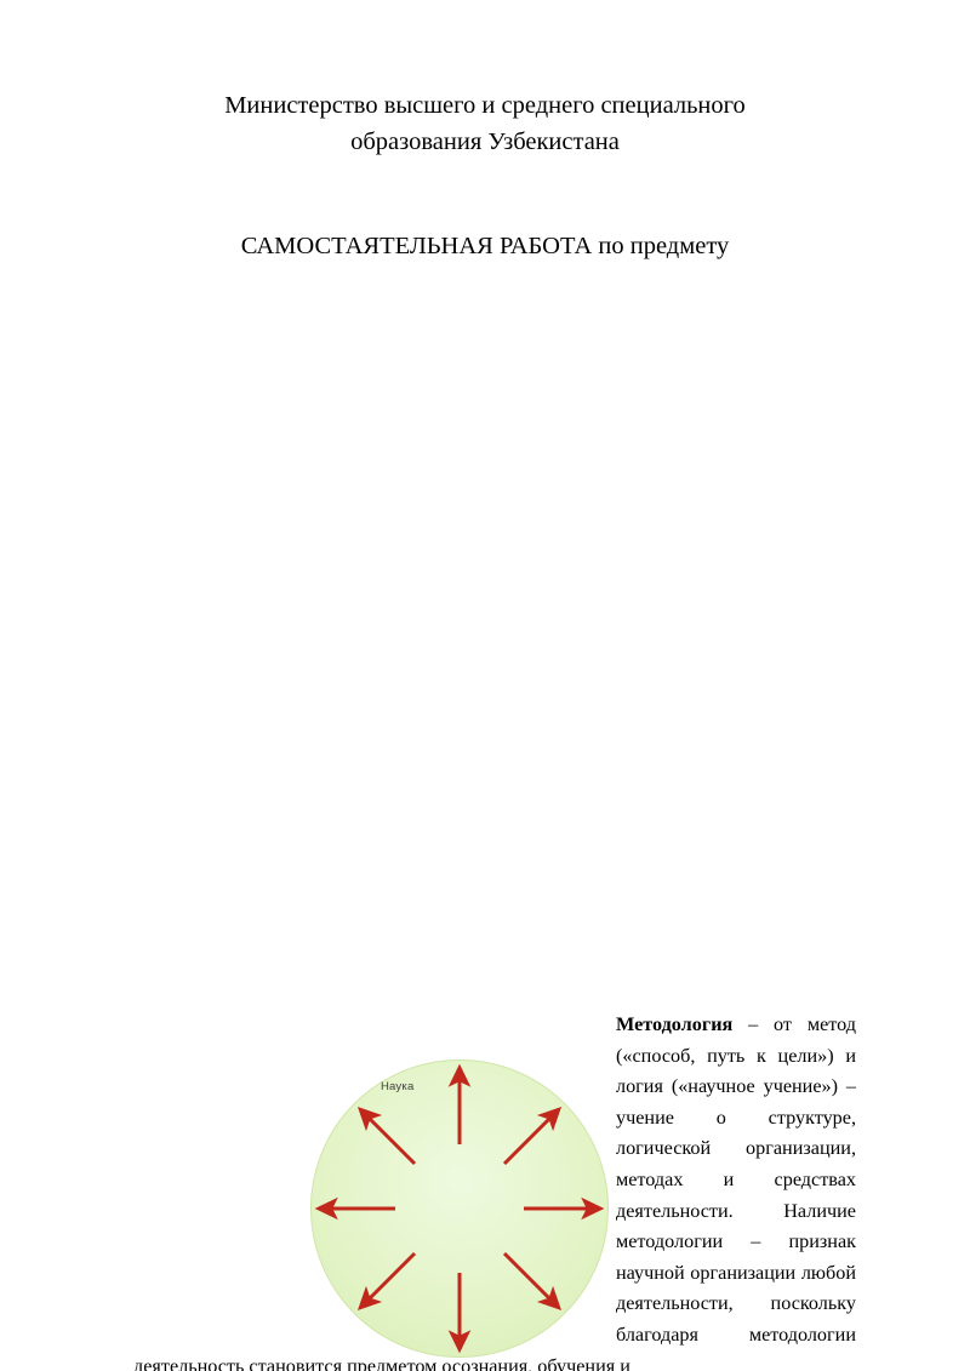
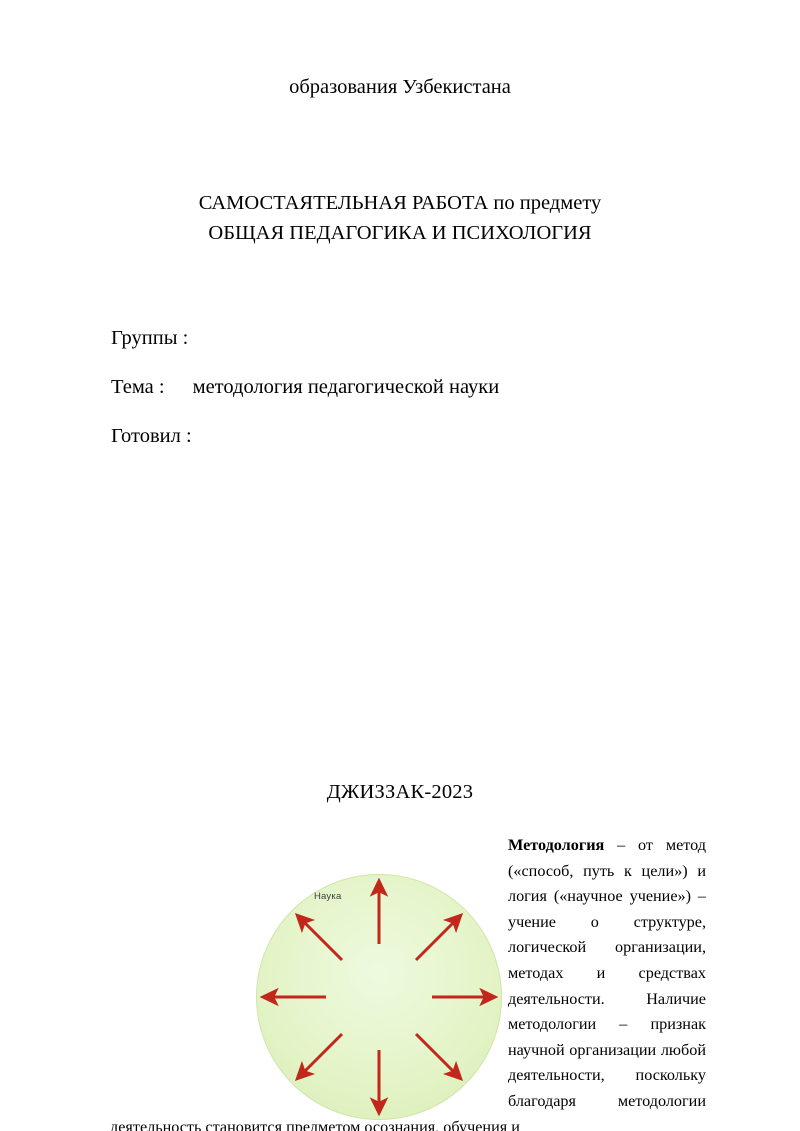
- Министерство высшего и среднего специального
  образования Узбекистана
  САМОСТАЯТЕЛЬНАЯ РАБОТА по предмету
+ ОБЩАЯ ПЕДАГОГИКА И ПСИХОЛОГИЯ
+ Группы :
+ Тема : методология педагогической науки
+ Готовил :
+ ДЖИЗЗАК-2023
  Методология – от метод («способ, путь к цели») и логия («научное учение») – учение о структуре, логической организации, методах и средствах деятельности. Наличие методологии – признак научной организации любой деятельности, поскольку благодаря методологии деятельность становится предметом осознания, обучения и
  Наука
